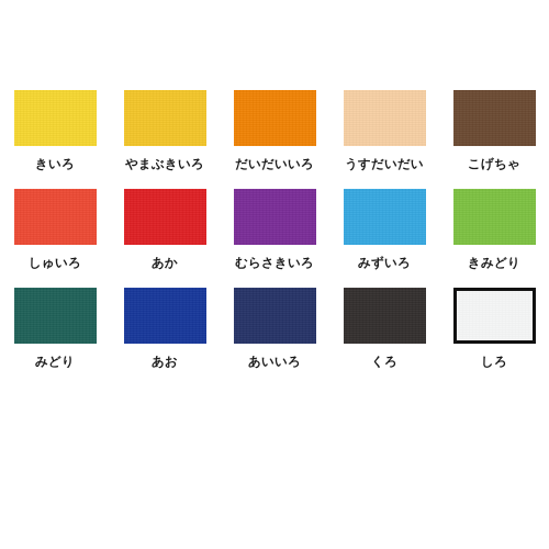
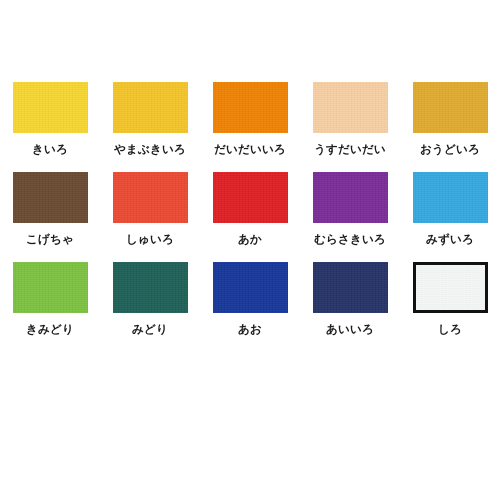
  きいろ
  やまぶきいろ
  だいだいいろ
  うすだいだい
+ おうどいろ
  こげちゃ
  しゅいろ
  あか
  むらさきいろ
  みずいろ
  きみどり
  みどり
  あお
  あいいろ
- くろ
  しろ
